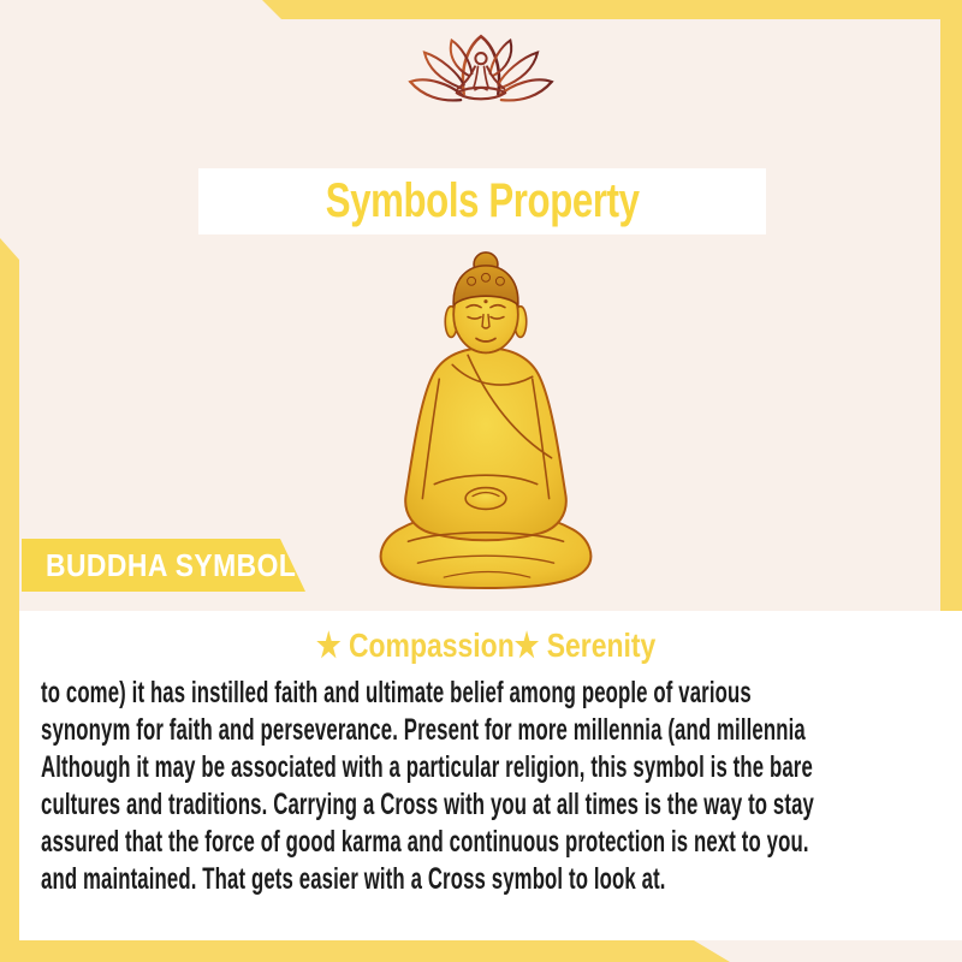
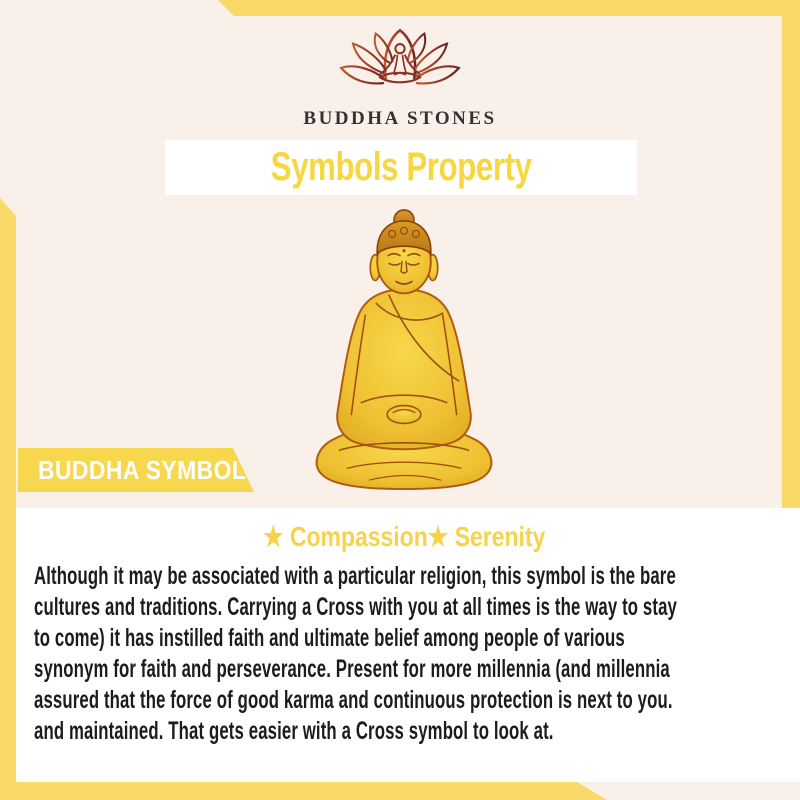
+ BUDDHA STONES
  Symbols Property
  BUDDHA SYMBOL
  ★ Compassion★ Serenity
- to come) it has instilled faith and ultimate belief among people of various
+ Although it may be associated with a particular religion, this symbol is the bare
- synonym for faith and perseverance. Present for more millennia (and millennia
+ cultures and traditions. Carrying a Cross with you at all times is the way to stay
- Although it may be associated with a particular religion, this symbol is the bare
+ to come) it has instilled faith and ultimate belief among people of various
- cultures and traditions. Carrying a Cross with you at all times is the way to stay
+ synonym for faith and perseverance. Present for more millennia (and millennia
  assured that the force of good karma and continuous protection is next to you.
  and maintained. That gets easier with a Cross symbol to look at.
